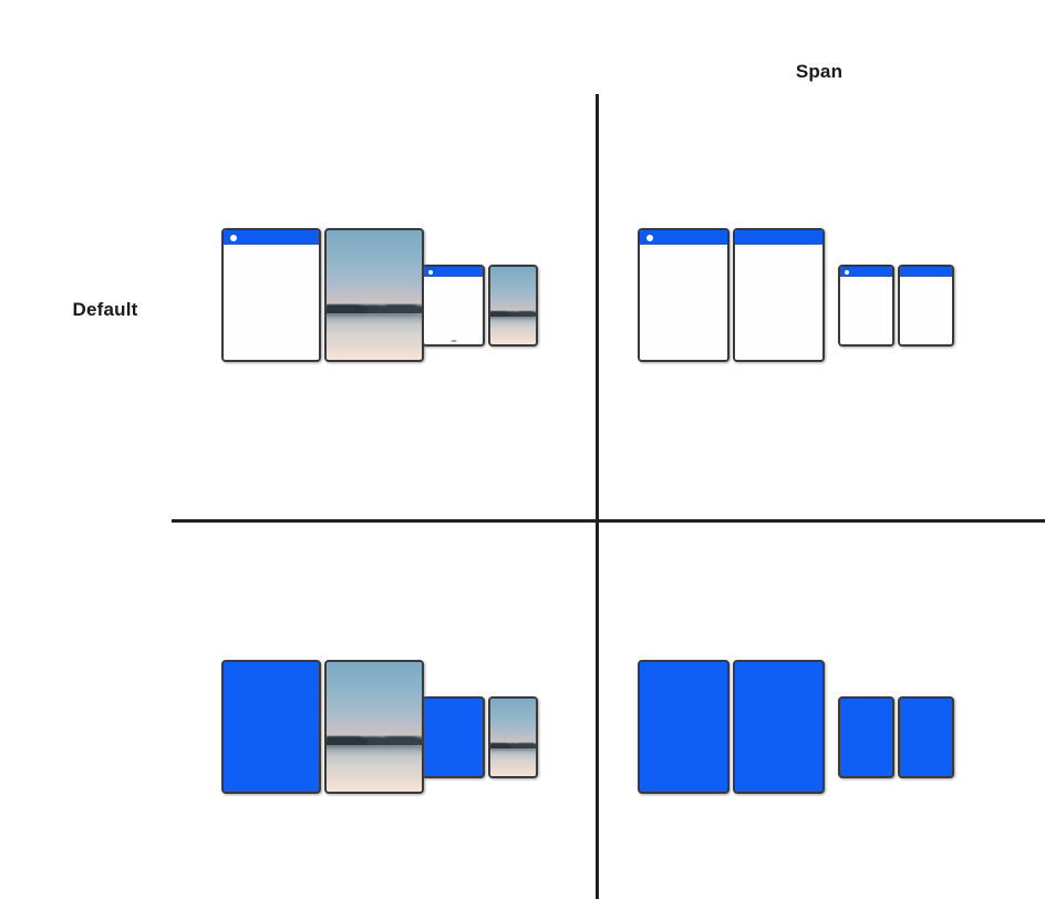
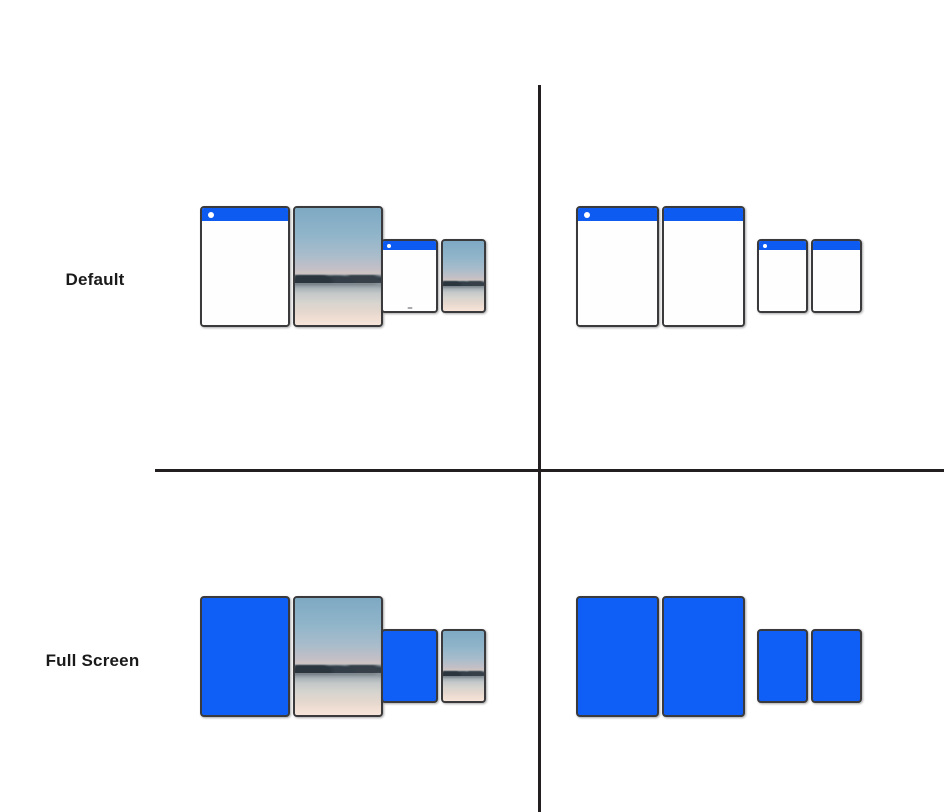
- Span
  Default
+ Full Screen
